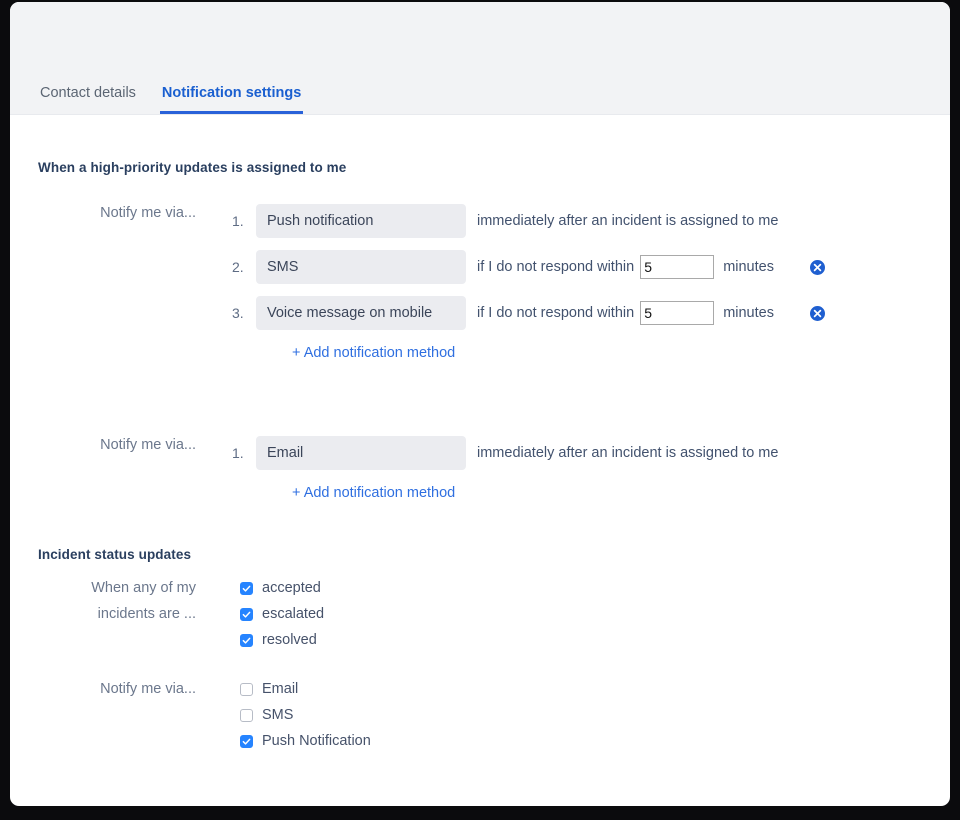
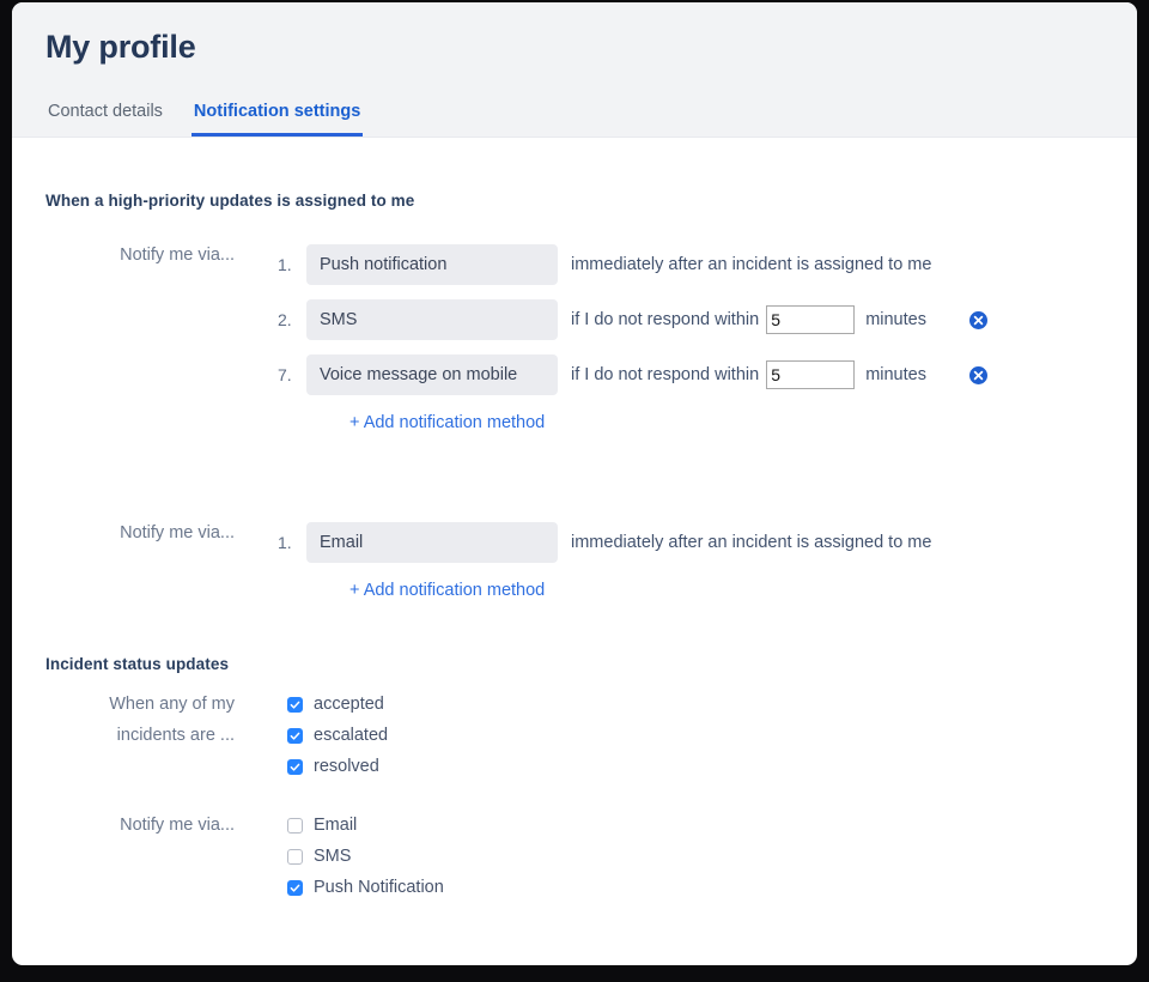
+ My profile
  Contact details
  Notification settings
  When a high-priority updates is assigned to me
  Notify me via...
  1.
  Push notification
  immediately after an incident is assigned to me
  2.
  SMS
  if I do not respond within
  5
  minutes
- 3.
+ 7.
  Voice message on mobile
  if I do not respond within
  5
  minutes
  + Add notification method
  Notify me via...
  1.
  Email
  immediately after an incident is assigned to me
  + Add notification method
  Incident status updates
  When any of my incidents are ...
  accepted
  escalated
  resolved
  Notify me via...
  Email
  SMS
  Push Notification
